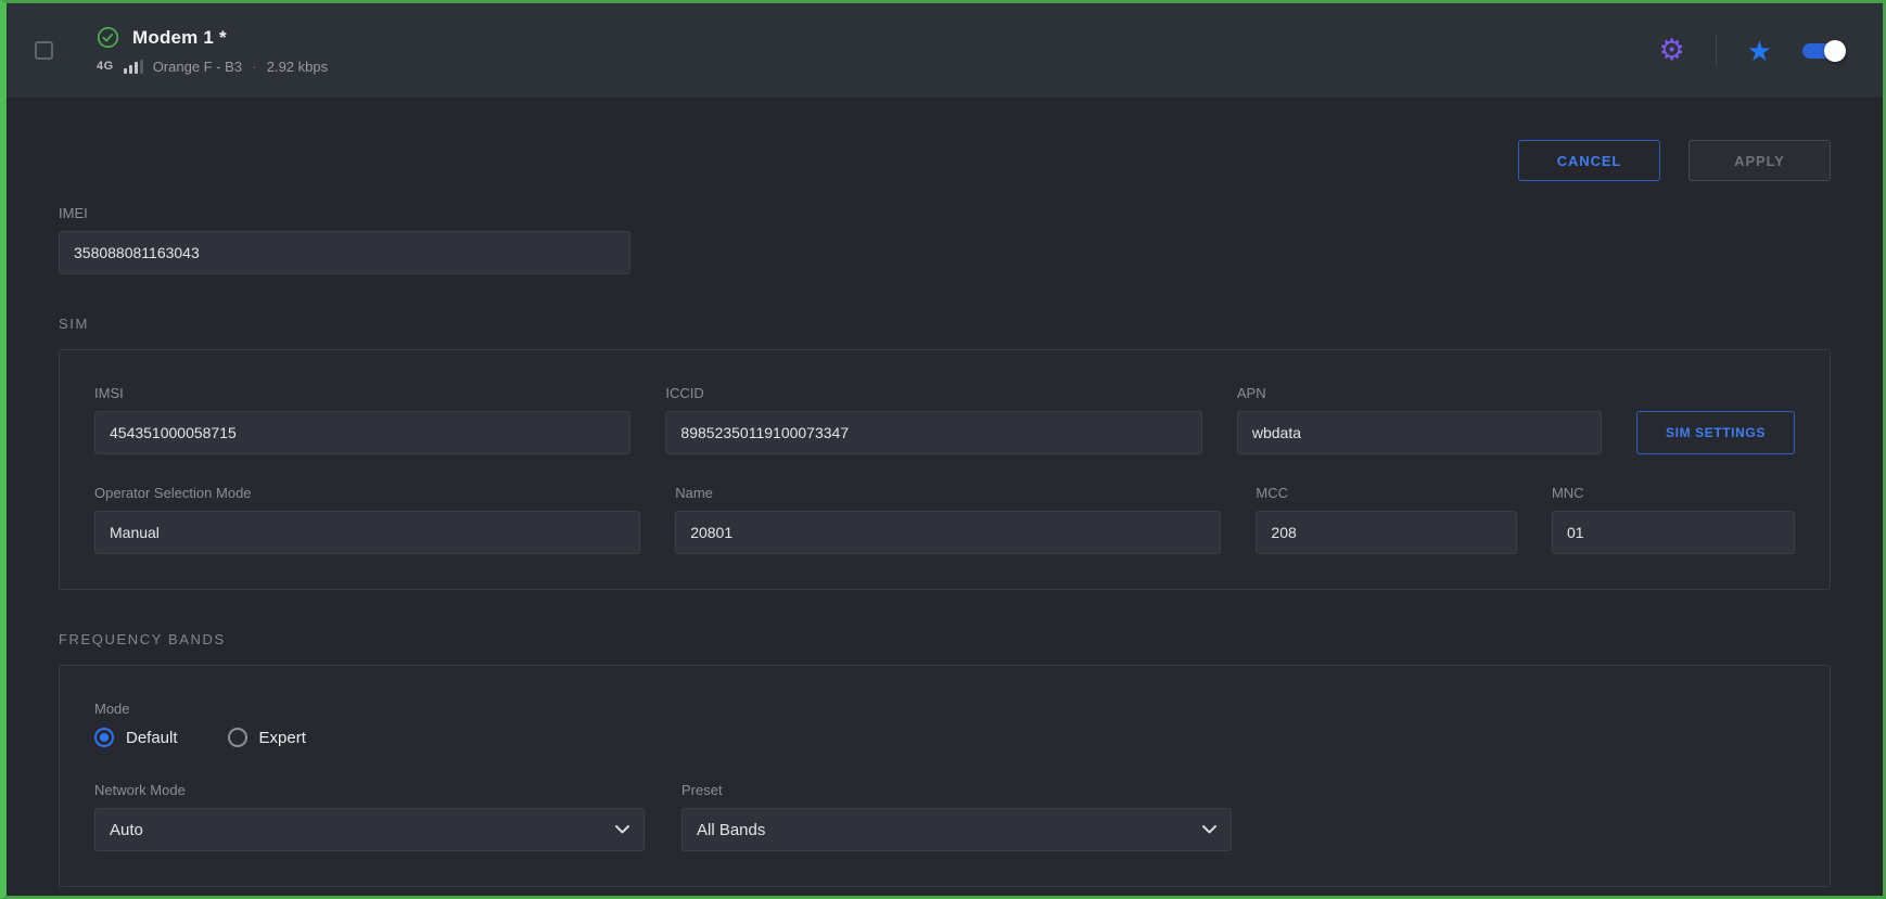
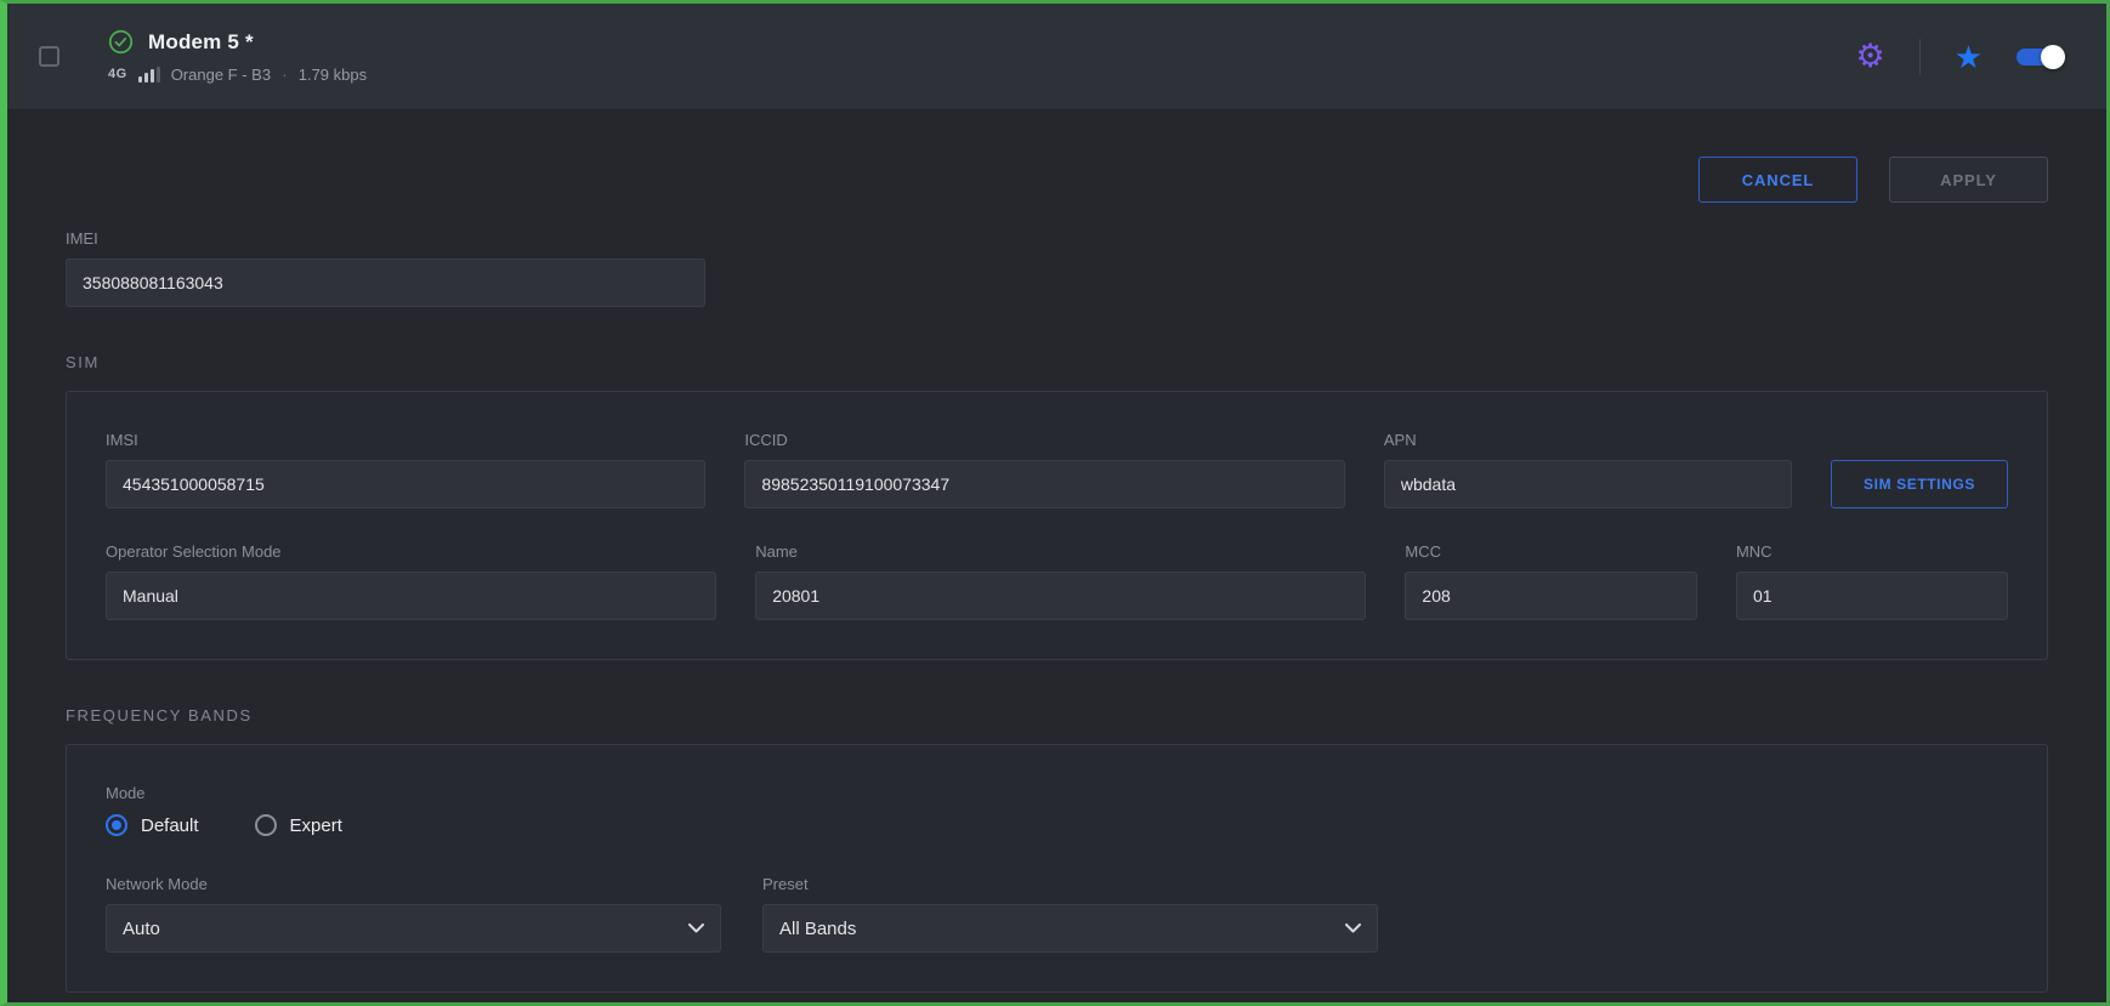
- Modem 1 *
+ Modem 5 *
  4G
  Orange F - B3
  ·
- 2.92 kbps
+ 1.79 kbps
  ⚙
  ★
  CANCEL
  APPLY
  IMEI
  358088081163043
  SIM
  IMSI
  454351000058715
  ICCID
  89852350119100073347
  APN
  wbdata
  SIM SETTINGS
  Operator Selection Mode
  Manual
  Name
  20801
  MCC
  208
  MNC
  01
  FREQUENCY BANDS
  Mode
  Default
  Expert
  Network Mode
  Auto
  Preset
  All Bands
